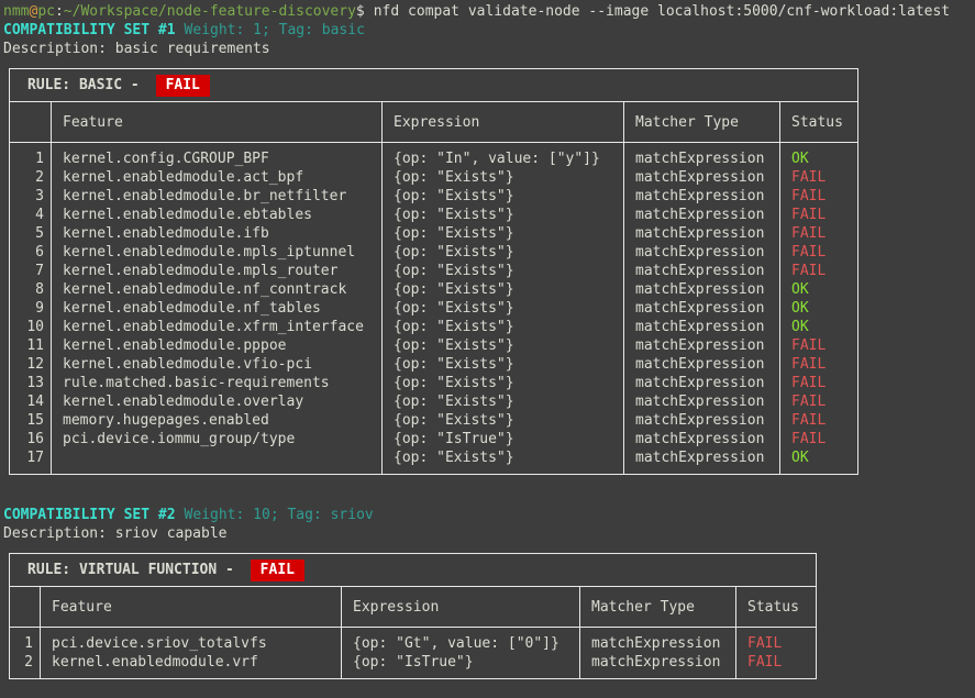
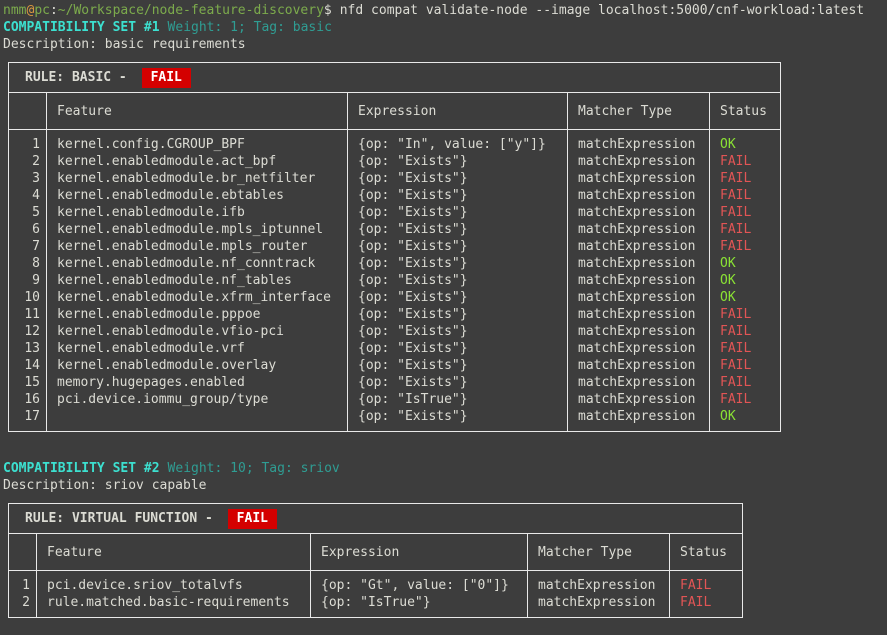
  nmm@pc:~/Workspace/node-feature-discovery$ nfd compat validate-node --image localhost:5000/cnf-workload:latest
  COMPATIBILITY SET #1 Weight: 1; Tag: basic
  Description: basic requirements
  RULE: BASIC -
  FAIL
  Feature
  Expression
  Matcher Type
  Status
  1
  2
  3
  4
  5
  6
  7
  8
  9
  10
  11
  12
  13
  14
  15
  16
  17
  kernel.config.CGROUP_BPF
  kernel.enabledmodule.act_bpf
  kernel.enabledmodule.br_netfilter
  kernel.enabledmodule.ebtables
  kernel.enabledmodule.ifb
  kernel.enabledmodule.mpls_iptunnel
  kernel.enabledmodule.mpls_router
  kernel.enabledmodule.nf_conntrack
  kernel.enabledmodule.nf_tables
  kernel.enabledmodule.xfrm_interface
  kernel.enabledmodule.pppoe
  kernel.enabledmodule.vfio-pci
- rule.matched.basic-requirements
+ kernel.enabledmodule.vrf
  kernel.enabledmodule.overlay
  memory.hugepages.enabled
  pci.device.iommu_group/type
  {op: "In", value: ["y"]}
  {op: "Exists"}
  {op: "Exists"}
  {op: "Exists"}
  {op: "Exists"}
  {op: "Exists"}
  {op: "Exists"}
  {op: "Exists"}
  {op: "Exists"}
  {op: "Exists"}
  {op: "Exists"}
  {op: "Exists"}
  {op: "Exists"}
  {op: "Exists"}
  {op: "Exists"}
  {op: "IsTrue"}
  {op: "Exists"}
  matchExpression
  matchExpression
  matchExpression
  matchExpression
  matchExpression
  matchExpression
  matchExpression
  matchExpression
  matchExpression
  matchExpression
  matchExpression
  matchExpression
  matchExpression
  matchExpression
  matchExpression
  matchExpression
  matchExpression
  OK
  FAIL
  FAIL
  FAIL
  FAIL
  FAIL
  FAIL
  OK
  OK
  OK
  FAIL
  FAIL
  FAIL
  FAIL
  FAIL
  FAIL
  OK
  COMPATIBILITY SET #2 Weight: 10; Tag: sriov
  Description: sriov capable
  RULE: VIRTUAL FUNCTION -
  FAIL
  Feature
  Expression
  Matcher Type
  Status
  1
  2
  pci.device.sriov_totalvfs
- kernel.enabledmodule.vrf
+ rule.matched.basic-requirements
  {op: "Gt", value: ["0"]}
  {op: "IsTrue"}
  matchExpression
  matchExpression
  FAIL
  FAIL
